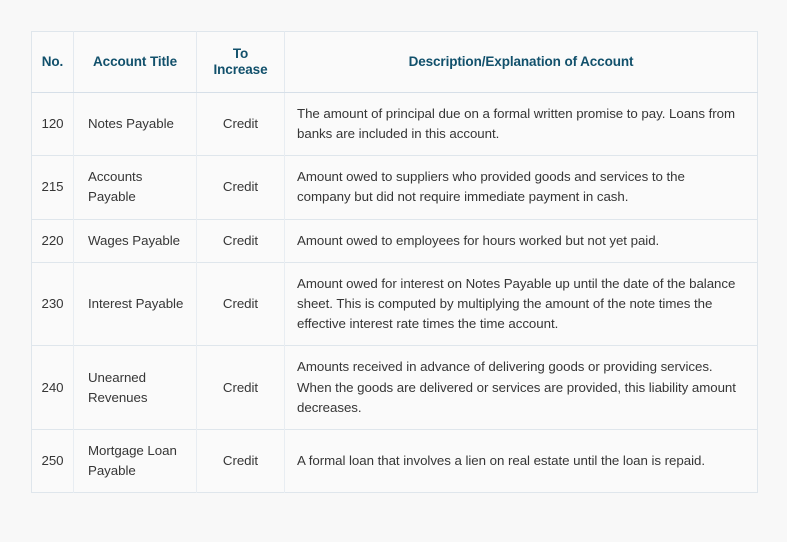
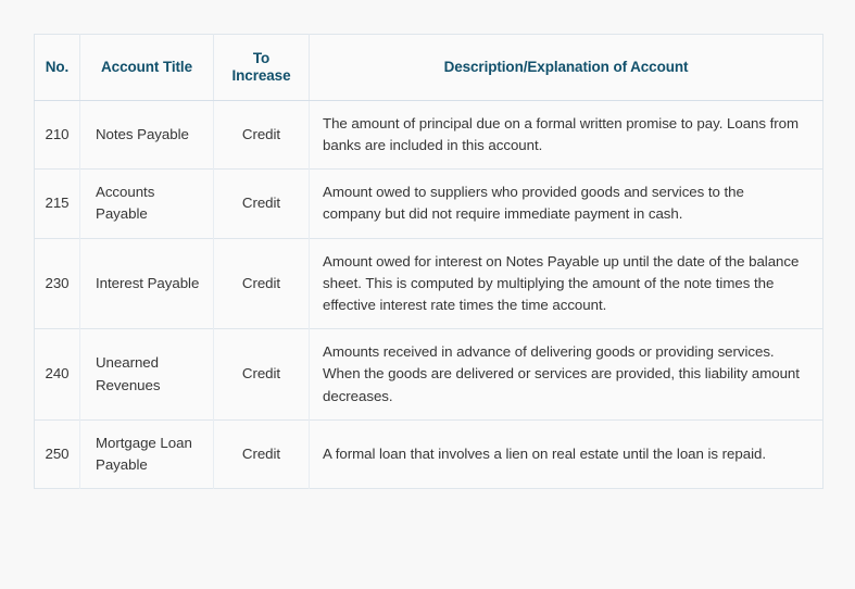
  No.	Account Title	To Increase	Description/Explanation of Account
- 120	Notes Payable	Credit	The amount of principal due on a formal written promise to pay. Loans from banks are included in this account.
+ 210	Notes Payable	Credit	The amount of principal due on a formal written promise to pay. Loans from banks are included in this account.
  215	Accounts Payable	Credit	Amount owed to suppliers who provided goods and services to the company but did not require immediate payment in cash.
- 220	Wages Payable	Credit	Amount owed to employees for hours worked but not yet paid.
  230	Interest Payable	Credit	Amount owed for interest on Notes Payable up until the date of the balance sheet. This is computed by multiplying the amount of the note times the effective interest rate times the time account.
  240	Unearned Revenues	Credit	Amounts received in advance of delivering goods or providing services. When the goods are delivered or services are provided, this liability amount decreases.
  250	Mortgage Loan Payable	Credit	A formal loan that involves a lien on real estate until the loan is repaid.
